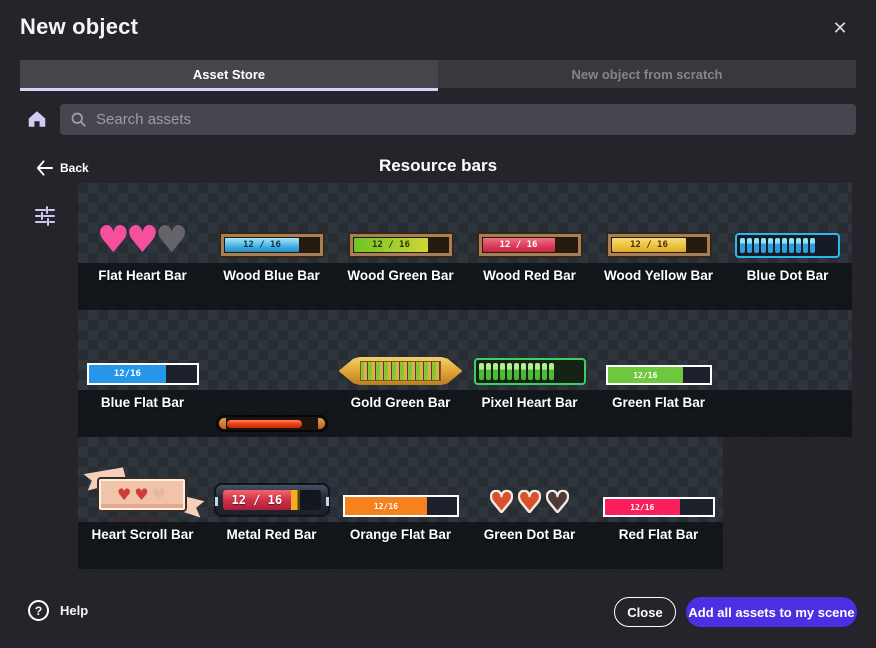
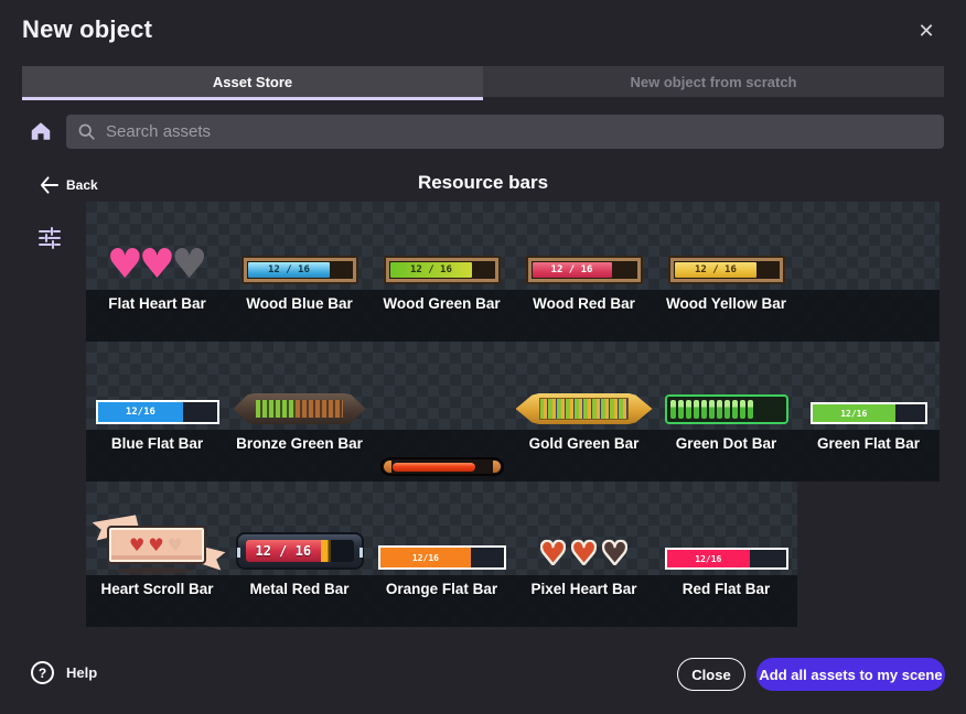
  New object
  ✕
  Asset Store
  New object from scratch
  Search assets
  Resource bars
  Back
  ♥
  ♥
  ♥
  Flat Heart Bar
  12 / 16
  Wood Blue Bar
  12 / 16
  Wood Green Bar
  12 / 16
  Wood Red Bar
  12 / 16
  Wood Yellow Bar
- Blue Dot Bar
  12/16
  Blue Flat Bar
+ Bronze Green Bar
  Gold Green Bar
- Pixel Heart Bar
+ Green Dot Bar
  12/16
  Green Flat Bar
  ♥
  ♥
  Heart Scroll Bar
  12 / 16
  Metal Red Bar
  12/16
  Orange Flat Bar
  ♥
  ♥
  ♥
- Green Dot Bar
+ Pixel Heart Bar
  12/16
  Red Flat Bar
  ?
  Help
  Close
  Add all assets to my scene
